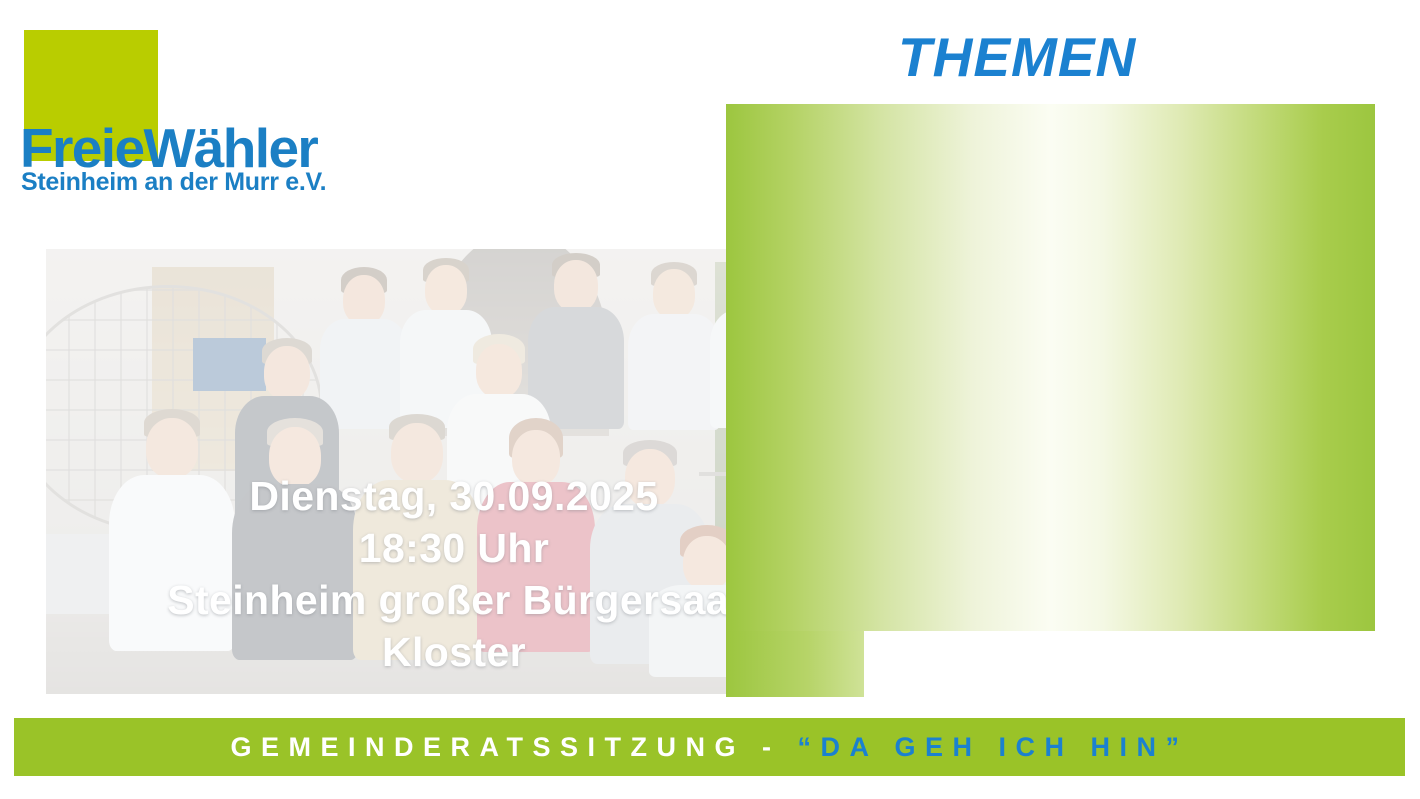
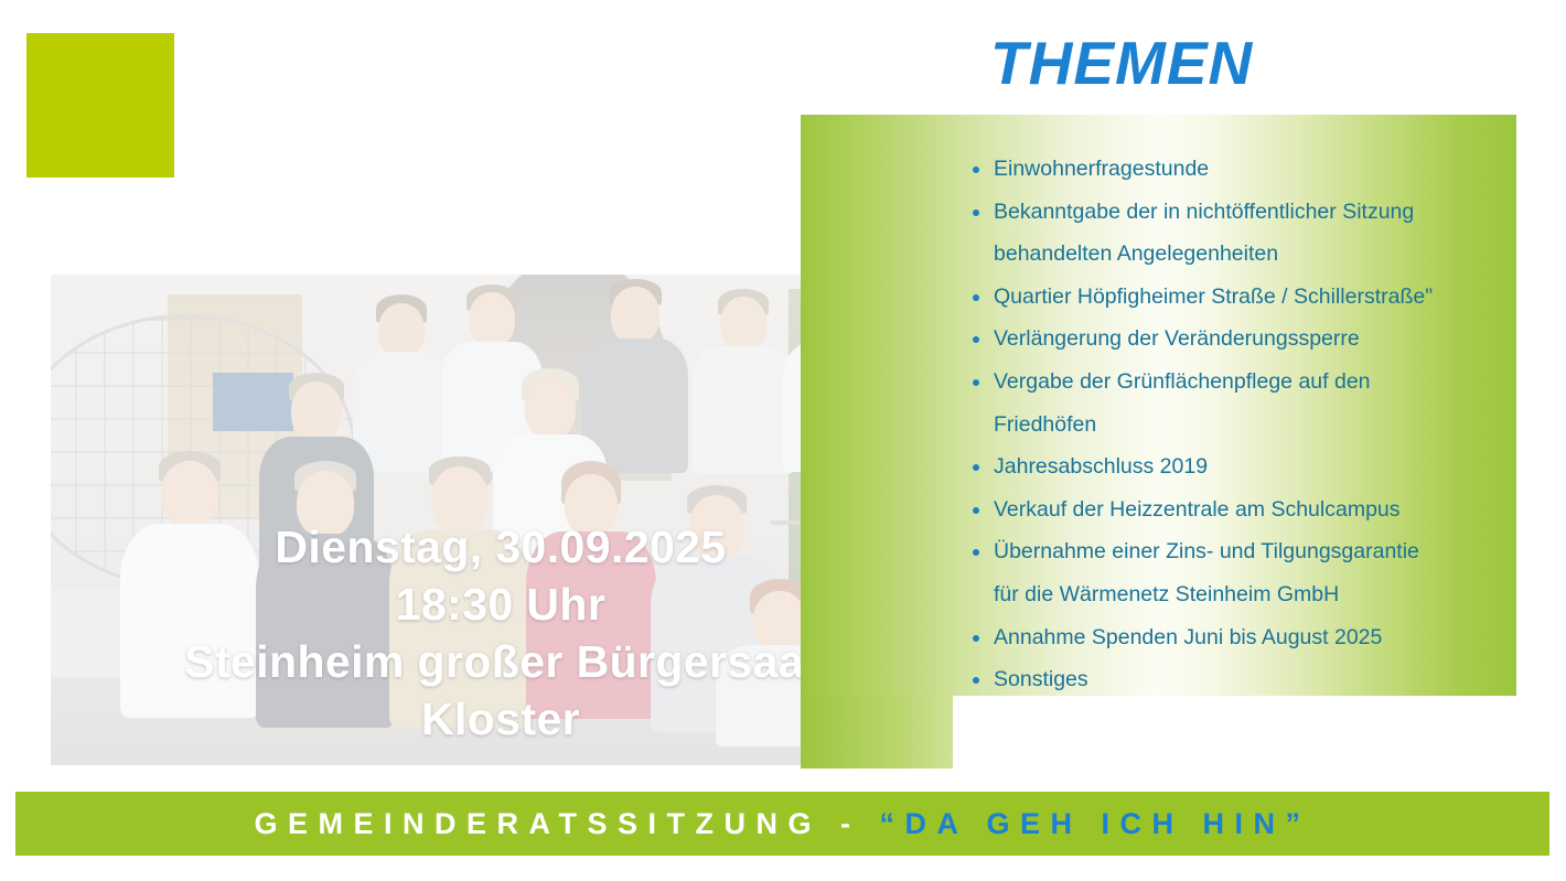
- FreieWähler
- Steinheim an der Murr e.V.
  Dienstag, 30.09.2025
  18:30 Uhr
  Steinheim großer Bürgersaa
  Kloster
  THEMEN
+ Einwohnerfragestunde
+ Bekanntgabe der in nichtöffentlicher Sitzung
+ behandelten Angelegenheiten
+ Quartier Höpfigheimer Straße / Schillerstraße"
+ Verlängerung der Veränderungssperre
+ Vergabe der Grünflächenpflege auf den
+ Friedhöfen
+ Jahresabschluss 2019
+ Verkauf der Heizzentrale am Schulcampus
+ Übernahme einer Zins- und Tilgungsgarantie
+ für die Wärmenetz Steinheim GmbH
+ Annahme Spenden Juni bis August 2025
+ Sonstiges
  GEMEINDERATSSITZUNG - “DA GEH ICH HIN”
